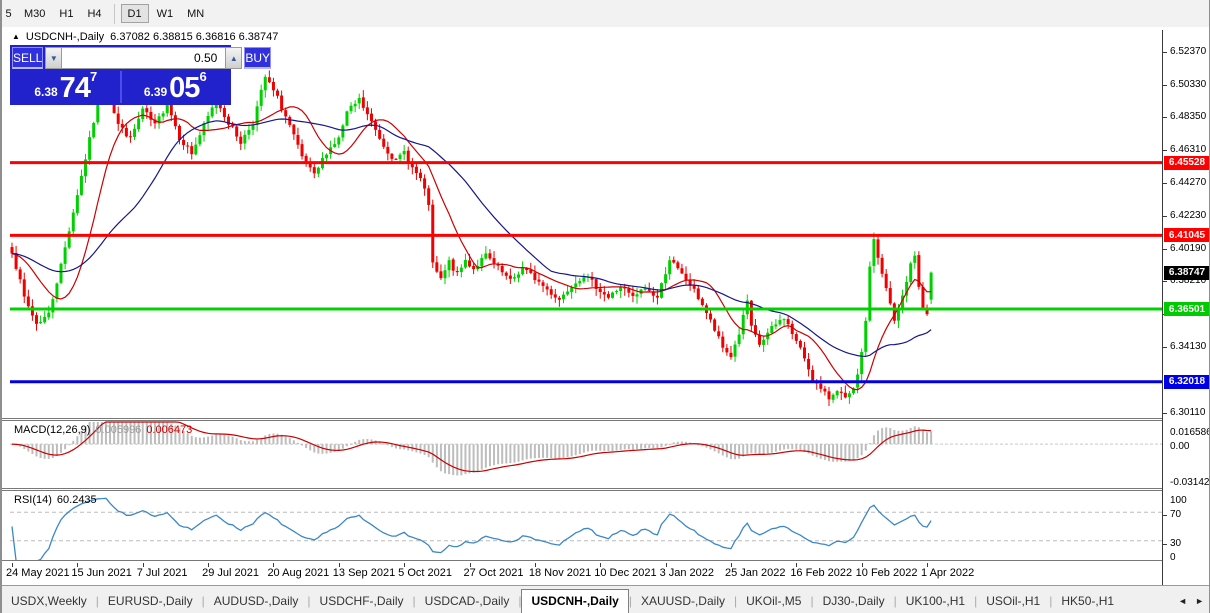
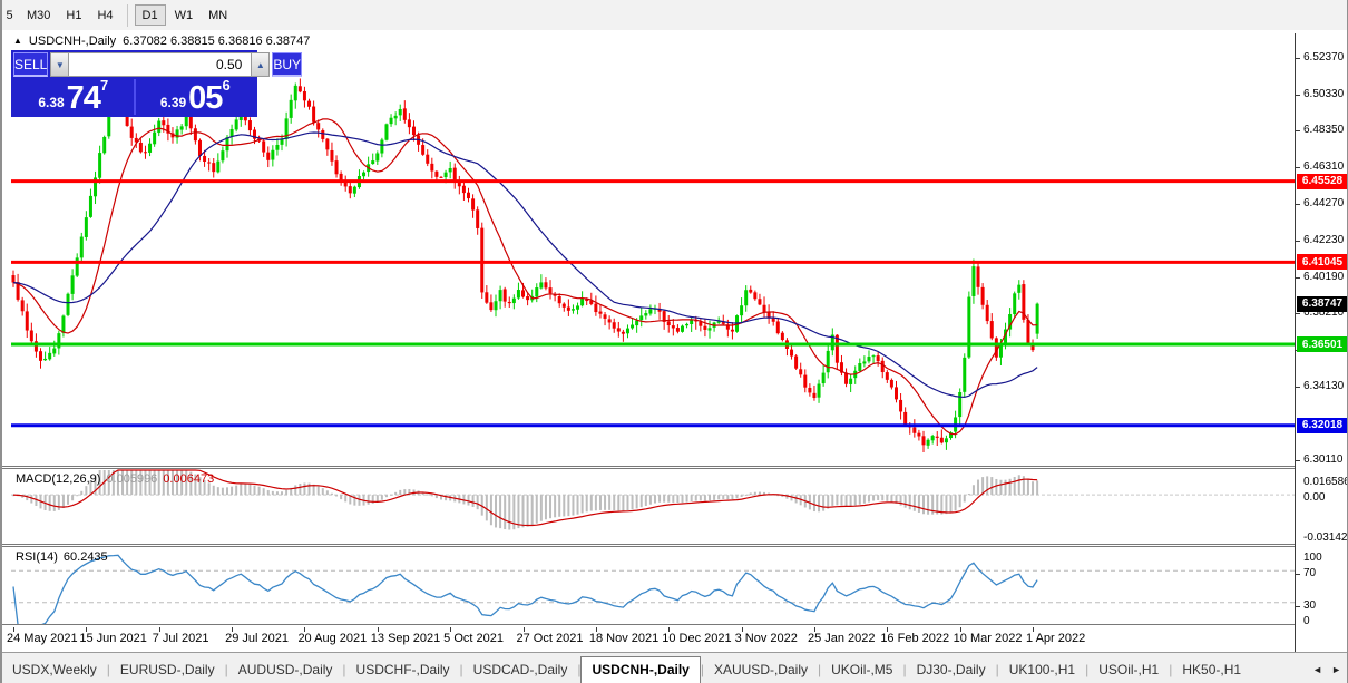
  5
  M30
  H1
  H4
  D1
  W1
  MN
  ▲
  USDCNH-,Daily
  6.37082 6.38815 6.36816 6.38747
  SELL
  ▼
  0.50
  ▲
  BUY
  6.38
  74
  7
  6.39
  05
  6
  MACD(12,26,9)
  0.005996
  0.006473
  RSI(14)
  60.2435
  24 May 2021
  15 Jun 2021
  7 Jul 2021
  29 Jul 2021
  20 Aug 2021
  13 Sep 2021
  5 Oct 2021
  27 Oct 2021
  18 Nov 2021
  10 Dec 2021
- 3 Jan 2022
+ 3 Nov 2022
  25 Jan 2022
  16 Feb 2022
- 10 Feb 2022
+ 10 Mar 2022
  1 Apr 2022
  6.52370
  6.50330
  6.48350
  6.46310
  6.44270
  6.42230
  6.40190
  6.38210
  6.34130
  6.30110
  6.45528
  6.41045
  6.36501
  6.32018
  6.38747
  0.016586
  0.00
  -0.03142
  100
  70
  30
  0
  USDX,Weekly
  |
  EURUSD-,Daily
  |
  AUDUSD-,Daily
  |
  USDCHF-,Daily
  |
  USDCAD-,Daily
  |
  USDCNH-,Daily
  |
  XAUUSD-,Daily
  |
  UKOil-,M5
  |
  DJ30-,Daily
  |
  UK100-,H1
  |
  USOil-,H1
  |
  HK50-,H1
  ◄
  ►
